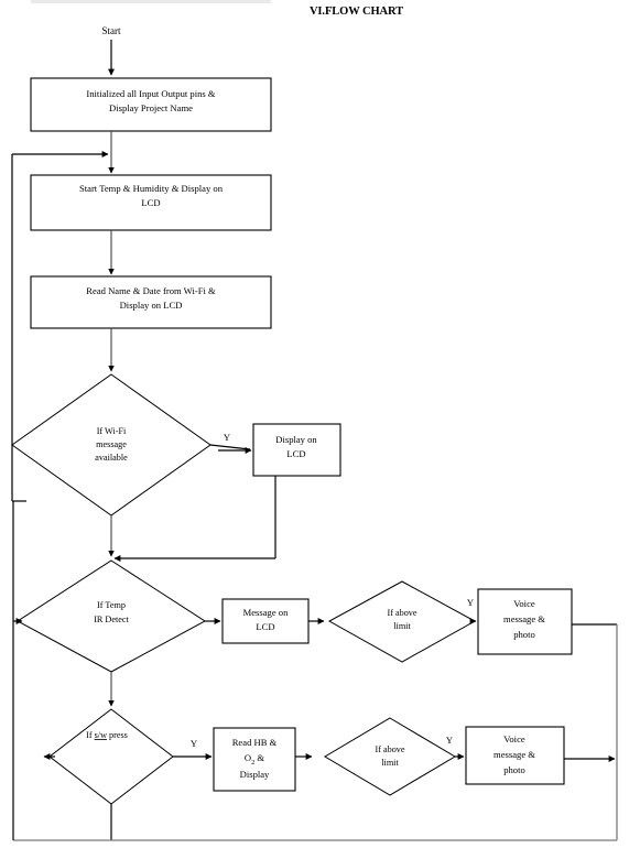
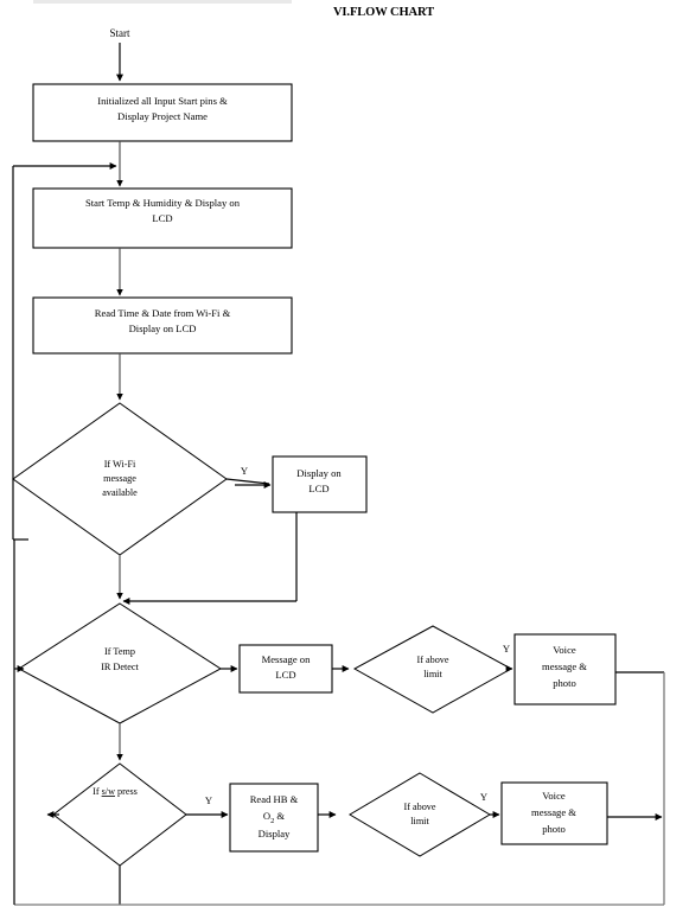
  VI.FLOW CHART
  Start
- Initialized all Input Output pins &
+ Initialized all Input Start pins &
  Display Project Name
  Start Temp & Humidity & Display on
  LCD
- Read Name & Date from Wi-Fi &
+ Read Time & Date from Wi-Fi &
  Display on LCD
  If Wi-Fi
  message
  available
  Y
  Display on
  LCD
  If Temp
  IR Detect
  Message on
  LCD
  If above
  limit
  Y
  Voice
  message &
  photo
  If s/w press
  Y
  Read HB &
  Display
  If above
  limit
  Y
  Voice
  message &
  photo
